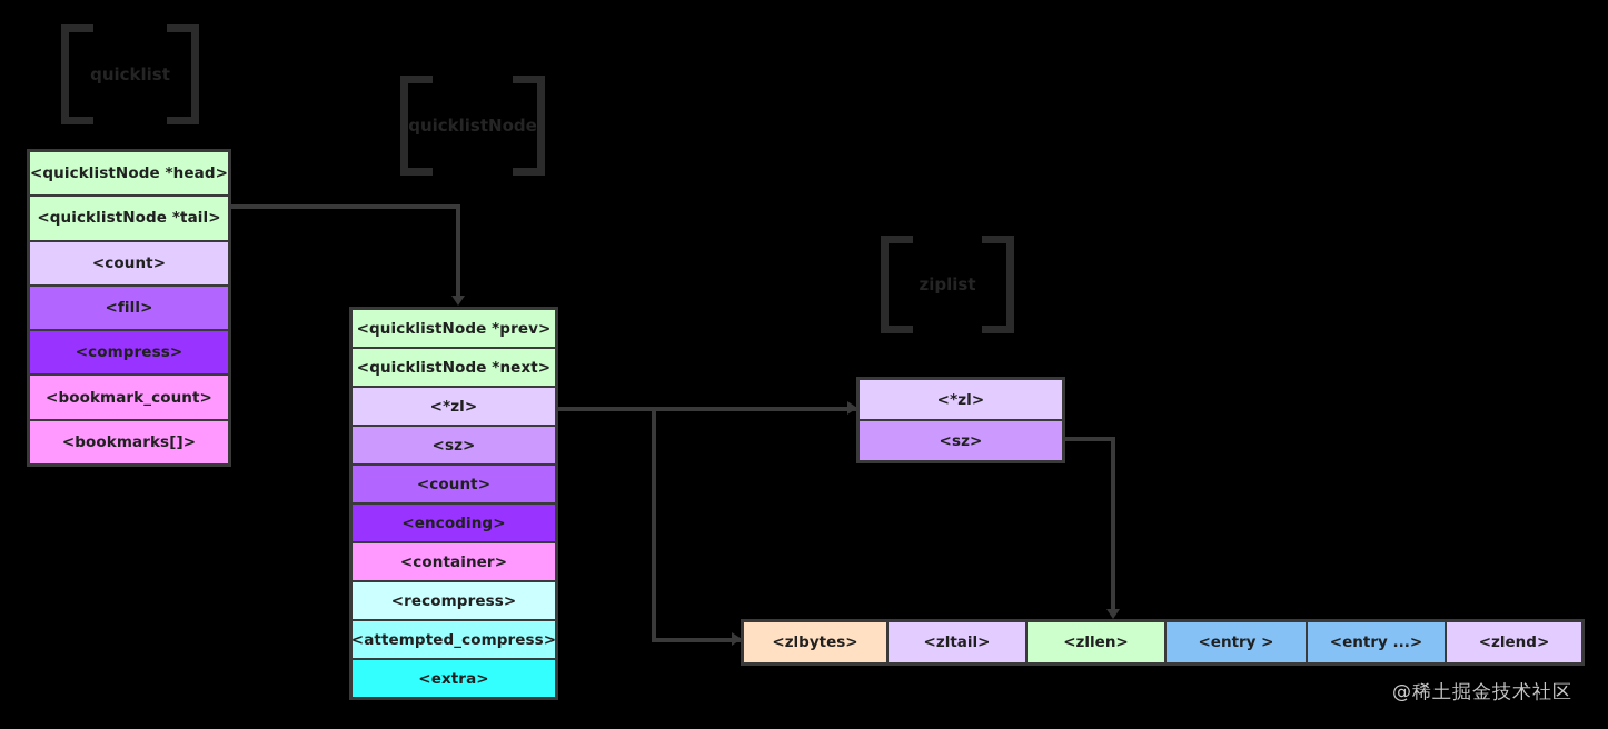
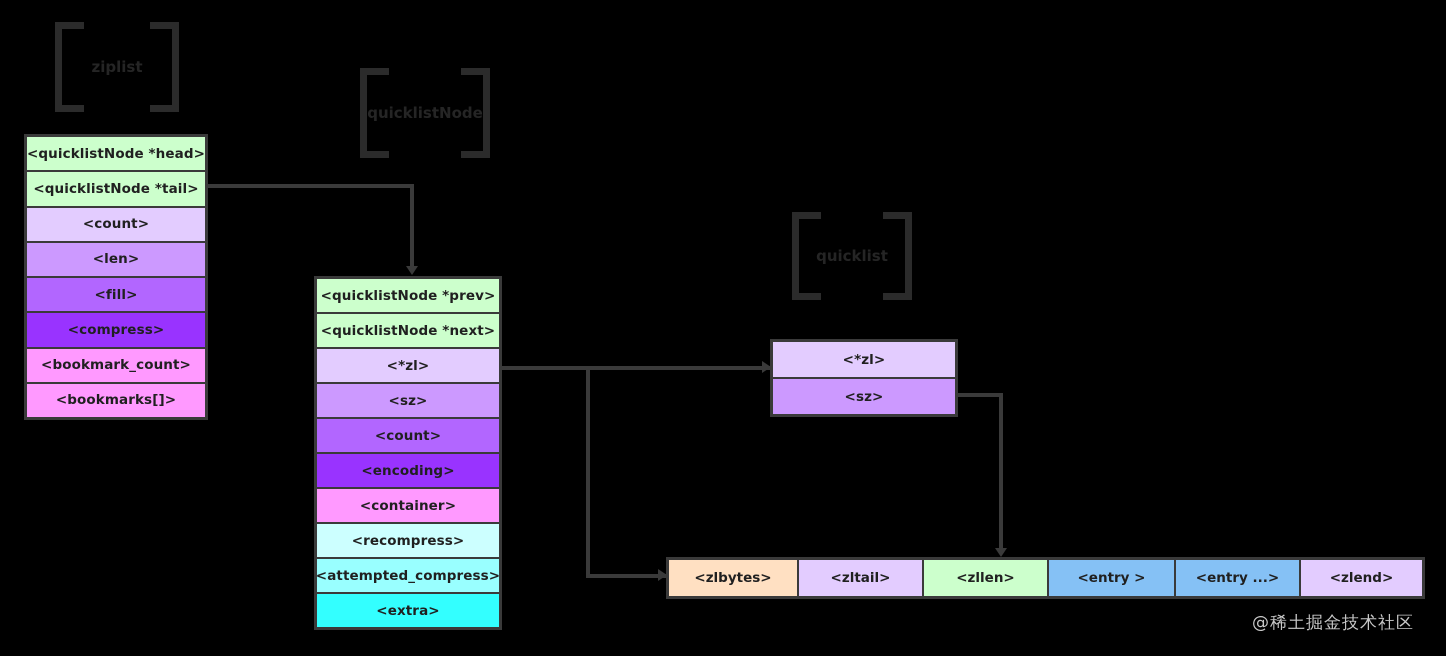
- quicklist
+ ziplist
  quicklistNode
- ziplist
+ quicklist
  <quicklistNode *head>
  <quicklistNode *tail>
  <count>
+ <len>
  <fill>
  <compress>
  <bookmark_count>
  <bookmarks[]>
  <quicklistNode *prev>
  <quicklistNode *next>
  <*zl>
  <sz>
  <count>
  <encoding>
  <container>
  <recompress>
  <attempted_compress>
  <extra>
  <*zl>
  <sz>
  <zlbytes>
  <zltail>
  <zllen>
  <entry >
  <entry ...>
  <zlend>
  @稀土掘金技术社区
